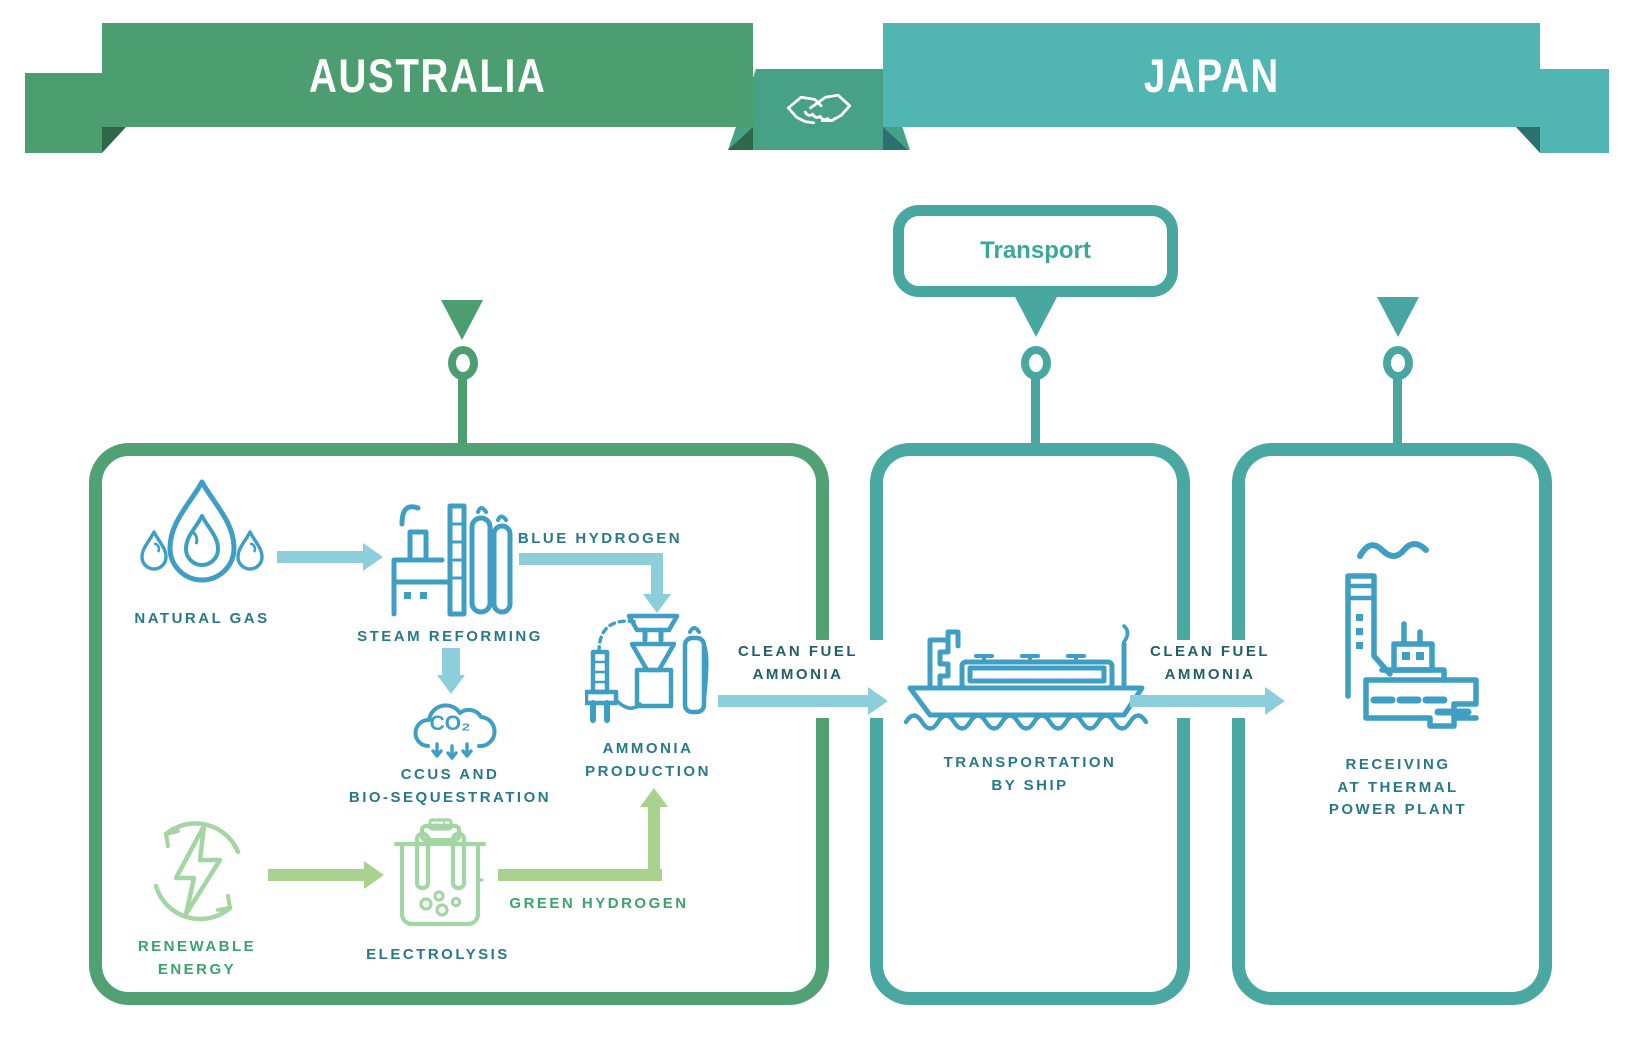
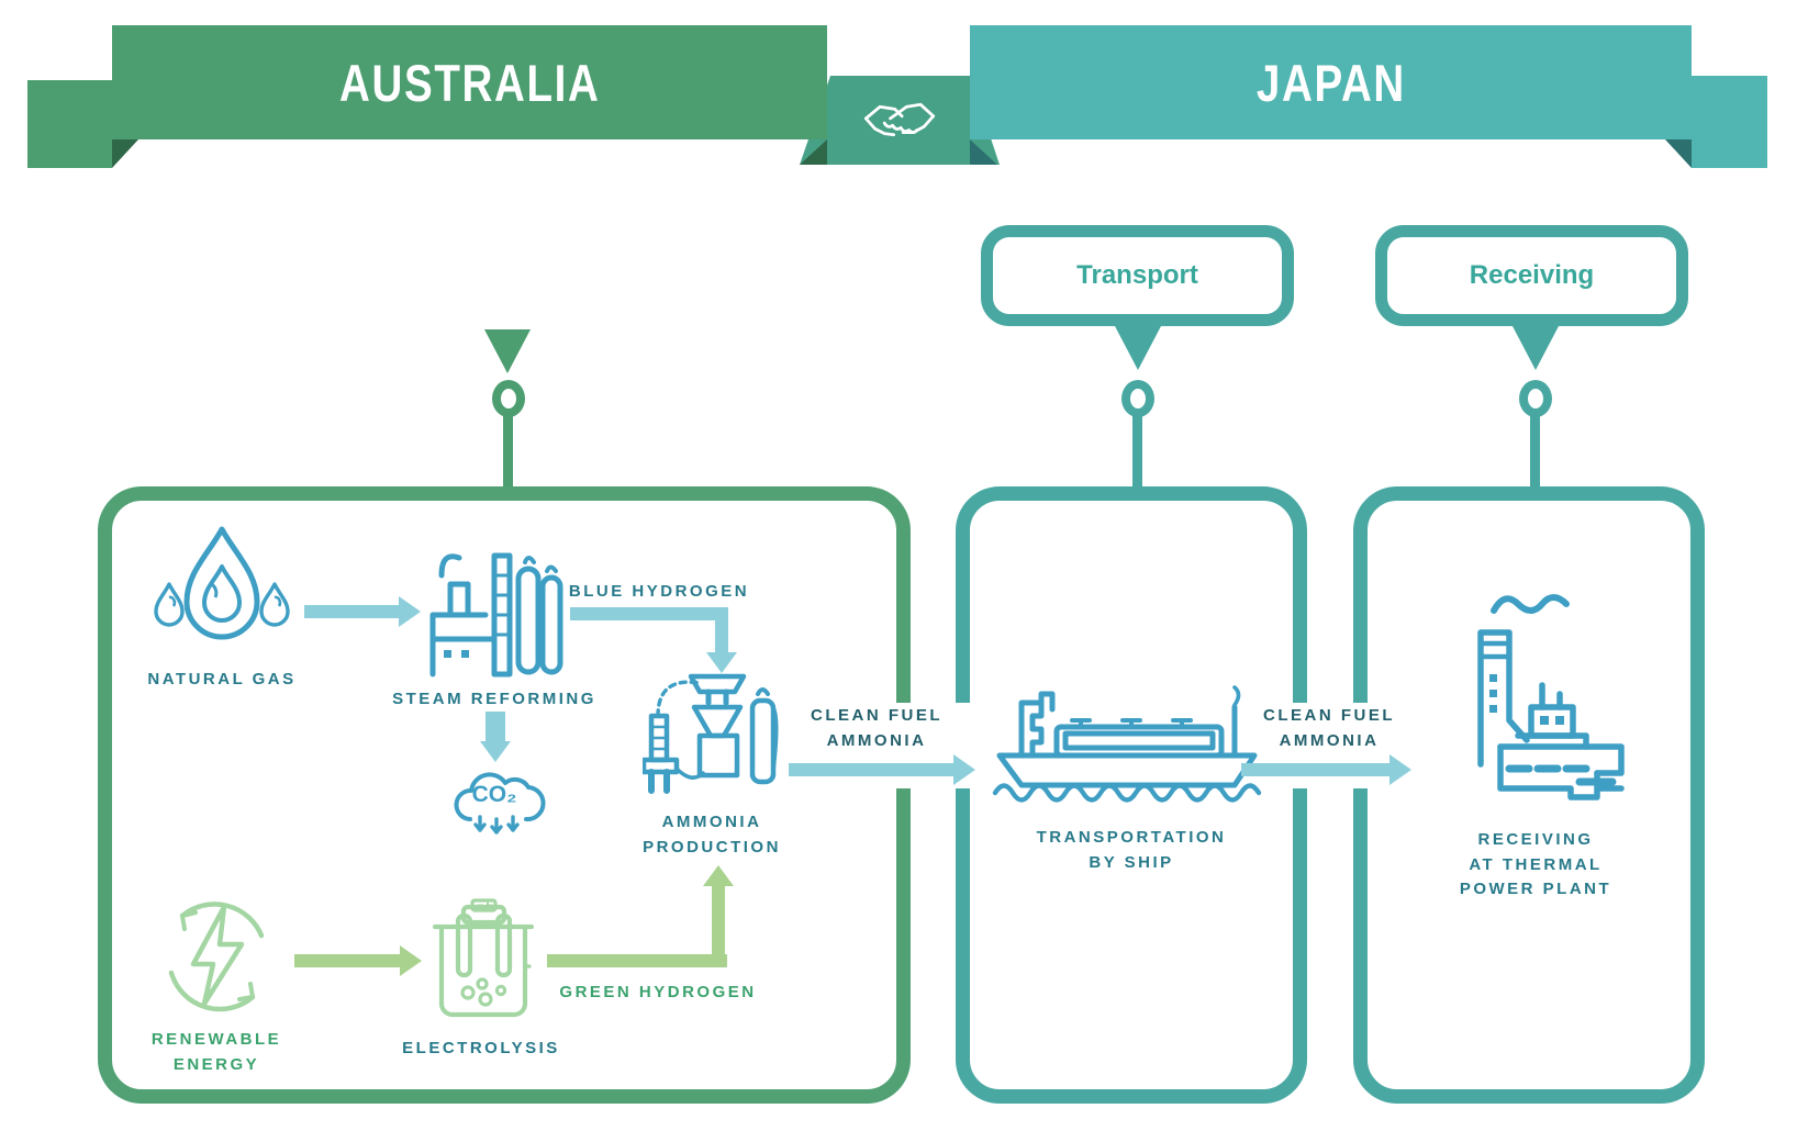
  AUSTRALIA
  JAPAN
  Transport
+ Receiving
  NATURAL GAS
  STEAM REFORMING
  BLUE HYDROGEN
  CO₂
- CCUS AND
- BIO-SEQUESTRATION
  AMMONIA
  PRODUCTION
  RENEWABLE
  ENERGY
  ELECTROLYSIS
  GREEN HYDROGEN
  CLEAN FUEL
  AMMONIA
  TRANSPORTATION
  BY SHIP
  CLEAN FUEL
  AMMONIA
  RECEIVING
  AT THERMAL
  POWER PLANT
